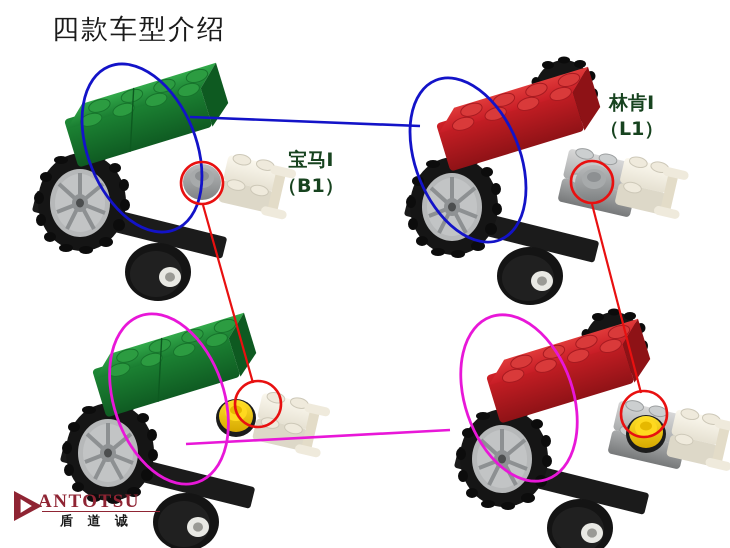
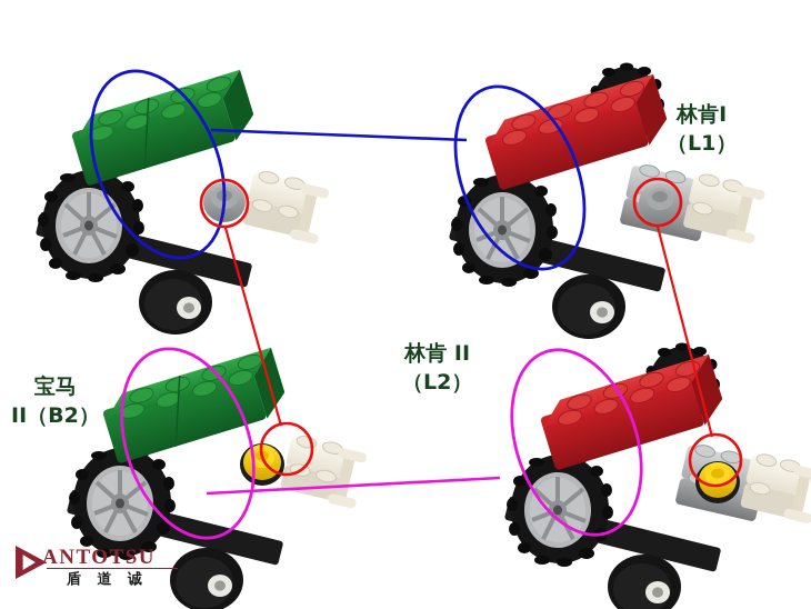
- 四款车型介绍
- 宝马I
- （B1）
  林肯I
  （L1）
+ 宝马
+ II（B2）
+ 林肯 II
+ （L2）
  ANTOTSU
  盾 道 诚
